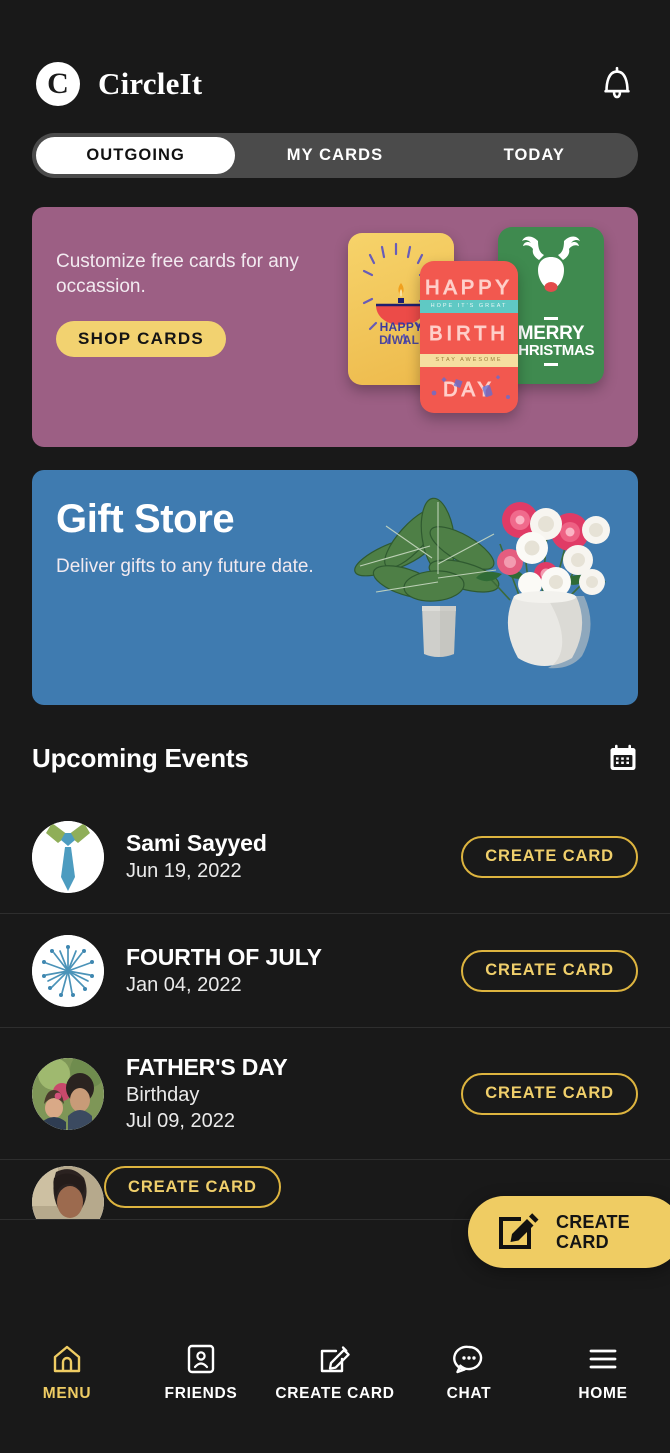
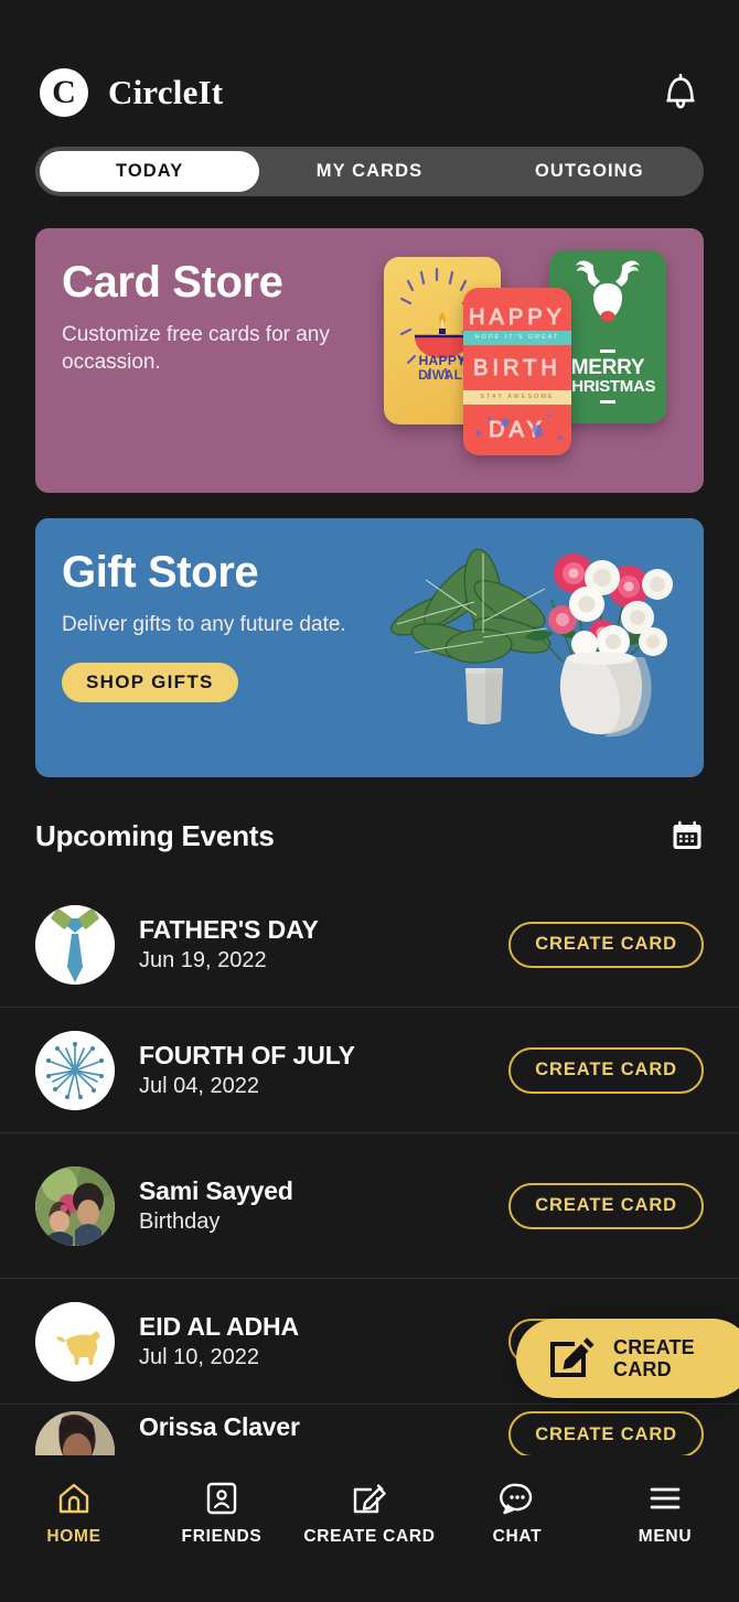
  C
  CircleIt
- OUTGOING
+ TODAY
  MY CARDS
- TODAY
+ OUTGOING
+ Card Store
  Customize free cards for any occassion.
- SHOP CARDS
  HAPPY
  DIWAL
  MERRY
  HRISTMAS
  HAPPY
  BIRTH
  DAY
  Gift Store
  Deliver gifts to any future date.
+ SHOP GIFTS
  Upcoming Events
- Sami Sayyed
+ FATHER'S DAY
  Jun 19, 2022
  CREATE CARD
  FOURTH OF JULY
- Jan 04, 2022
+ Jul 04, 2022
  CREATE CARD
- FATHER'S DAY
+ Sami Sayyed
  Birthday
- Jul 09, 2022
  CREATE CARD
+ EID AL ADHA
+ Jul 10, 2022
+ Orissa Claver
  CREATE CARD
  CREATE
  CARD
- MENU
+ HOME
  FRIENDS
  CREATE CARD
  CHAT
- HOME
+ MENU
